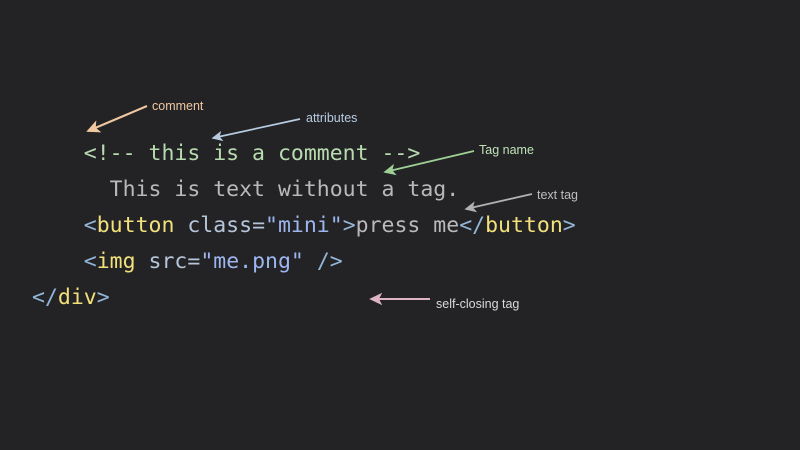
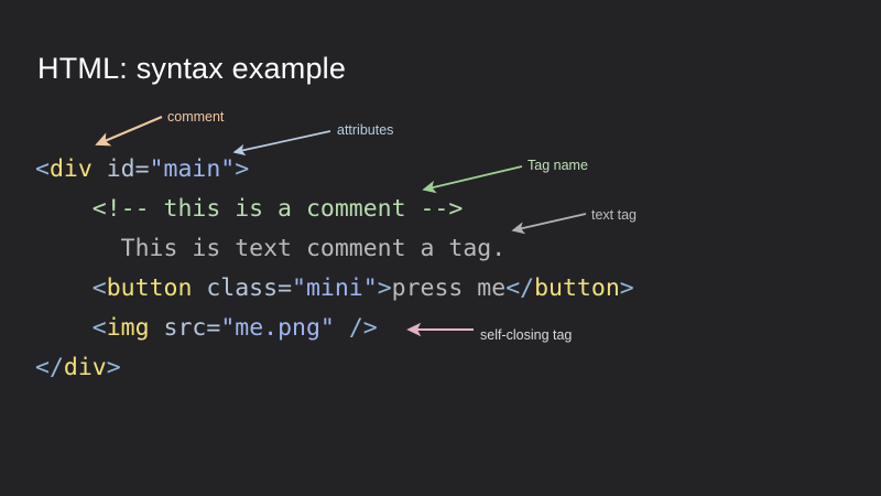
+ HTML: syntax example
+ <div id="main">
  <!-- this is a comment -->
- This is text without a tag.
+ This is text comment a tag.
  <button class="mini">press me</button>
  <img src="me.png" />
  </div>
  comment
  attributes
  Tag name
  text tag
  self-closing tag
